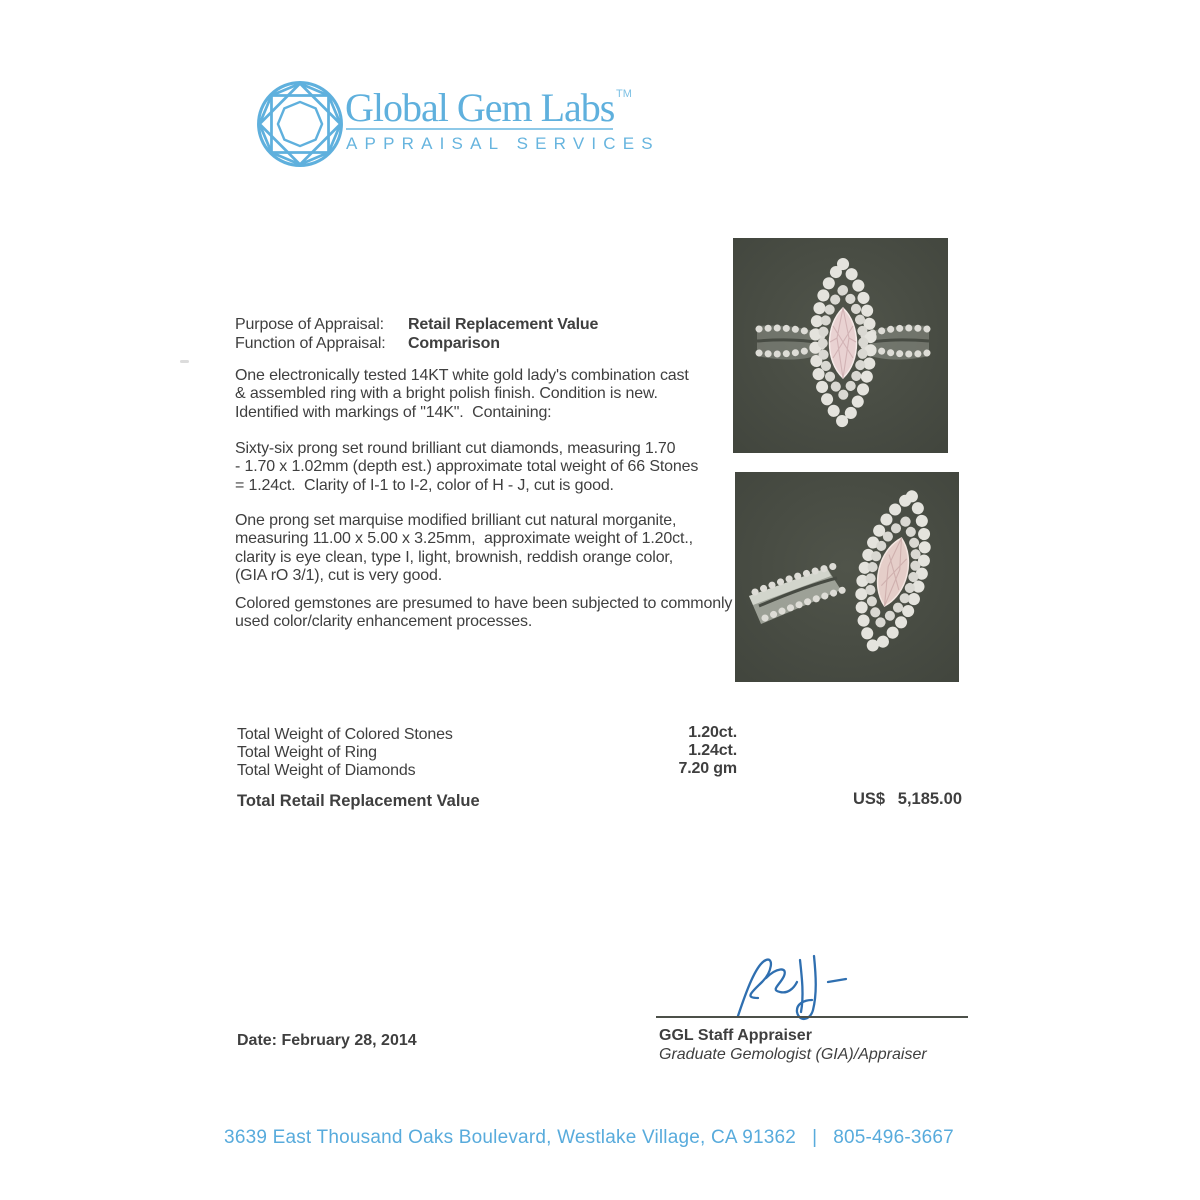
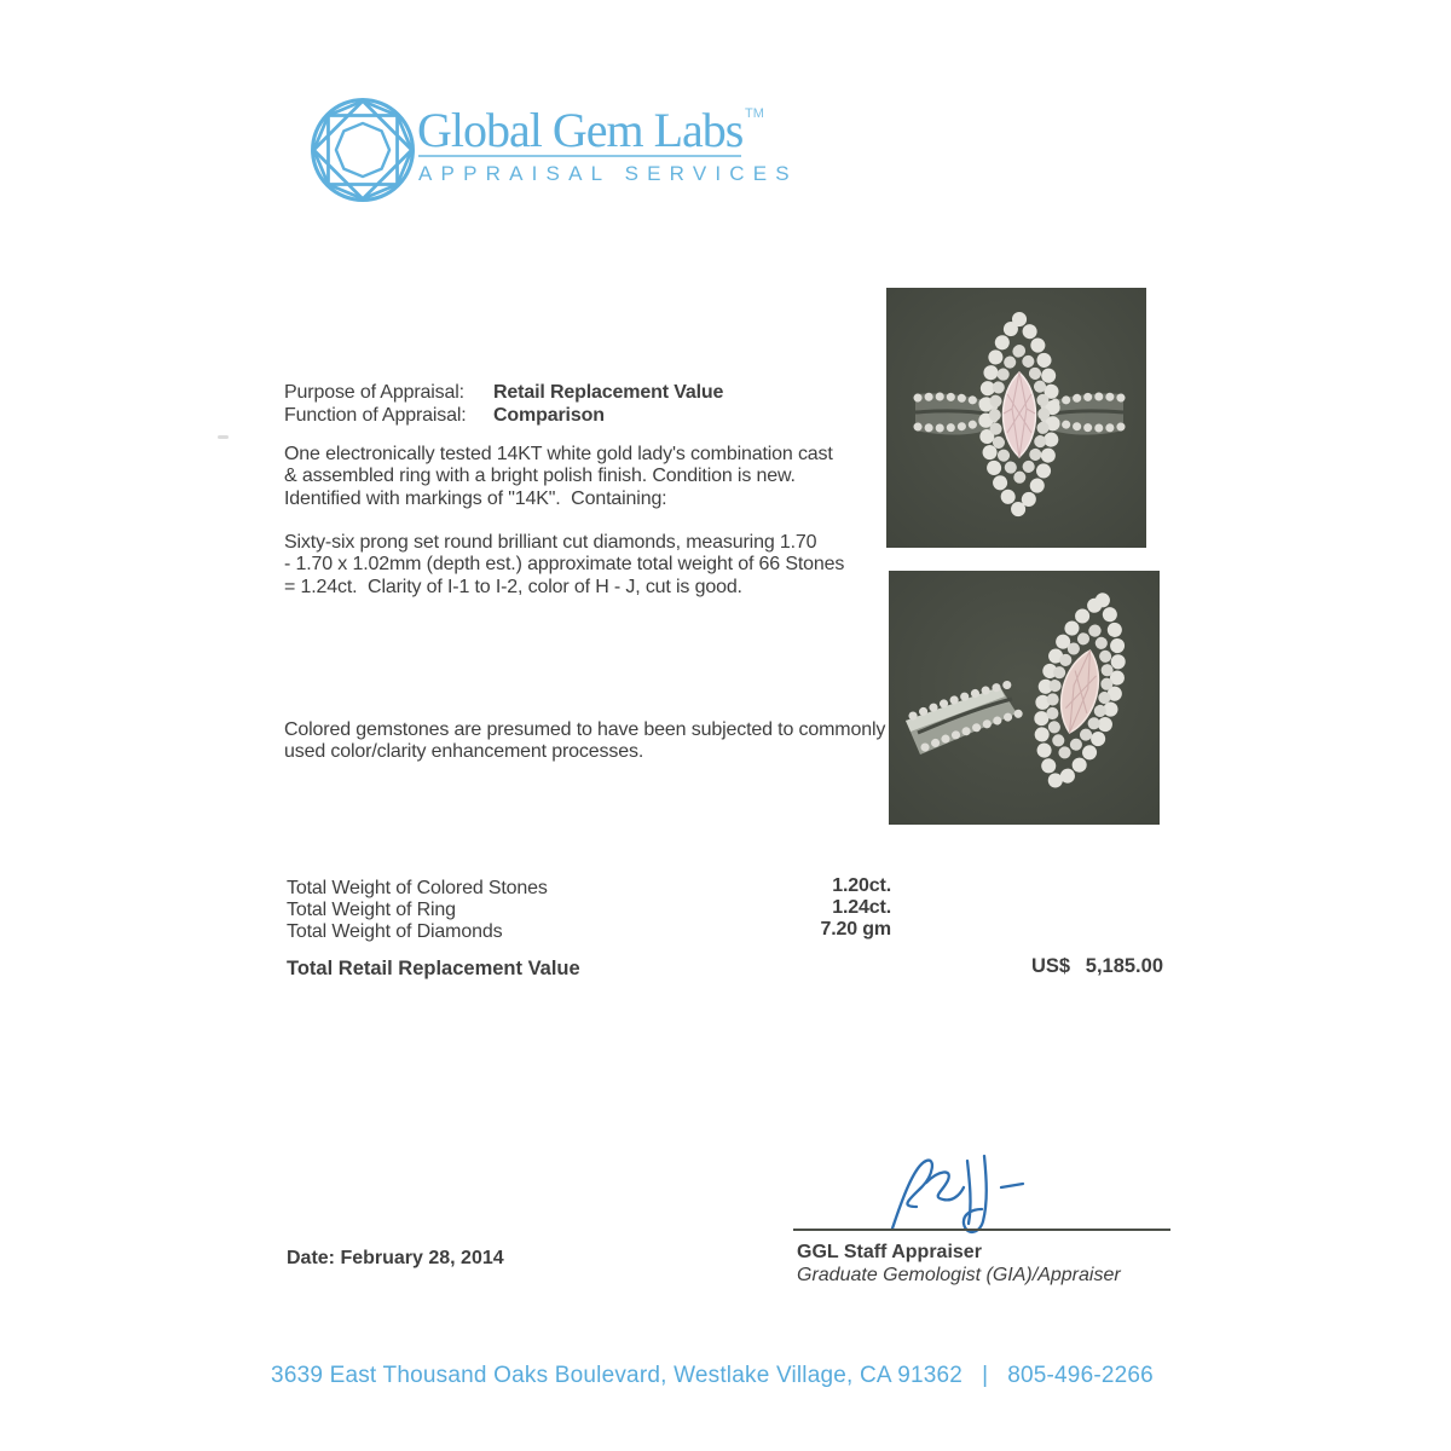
  Global Gem Labs
  TM
  APPRAISAL SERVICES
  Purpose of Appraisal:
  Retail Replacement Value
  Function of Appraisal:
  Comparison
  One electronically tested 14KT white gold lady's combination cast
  & assembled ring with a bright polish finish. Condition is new.
  Identified with markings of "14K". Containing:
  Sixty-six prong set round brilliant cut diamonds, measuring 1.70
  - 1.70 x 1.02mm (depth est.) approximate total weight of 66 Stones
  = 1.24ct. Clarity of I-1 to I-2, color of H - J, cut is good.
- One prong set marquise modified brilliant cut natural morganite,
- measuring 11.00 x 5.00 x 3.25mm, approximate weight of 1.20ct.,
- clarity is eye clean, type I, light, brownish, reddish orange color,
- (GIA rO 3/1), cut is very good.
  Colored gemstones are presumed to have been subjected to commonly
  used color/clarity enhancement processes.
  Total Weight of Colored Stones
  1.20ct.
  Total Weight of Ring
  1.24ct.
  Total Weight of Diamonds
  7.20 gm
  Total Retail Replacement Value
  US$
  5,185.00
  GGL Staff Appraiser
  Graduate Gemologist (GIA)/Appraiser
  Date: February 28, 2014
  3639 East Thousand Oaks Boulevard, Westlake Village, CA 91362
  |
- 805-496-3667
+ 805-496-2266
